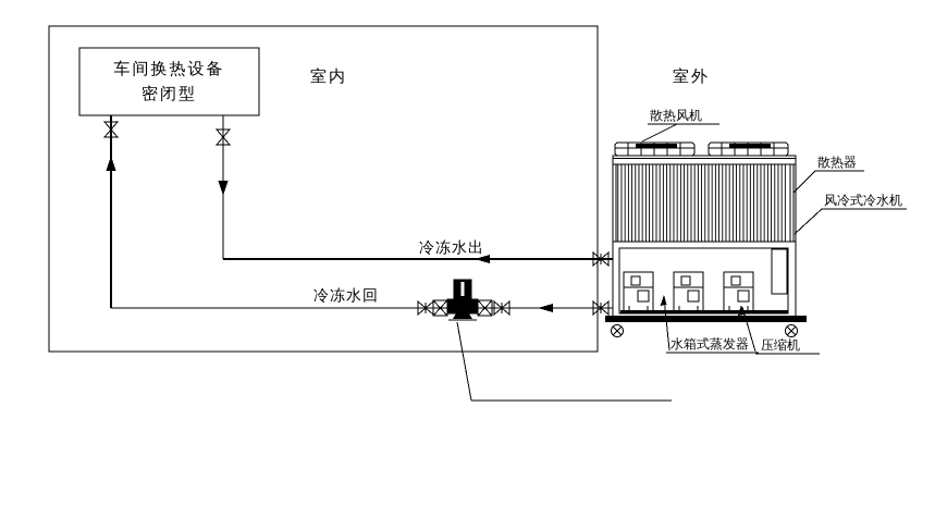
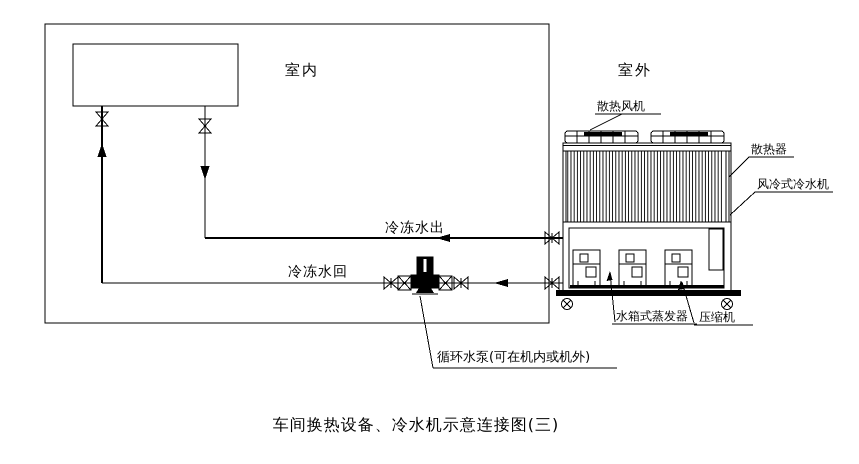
  室内
  室外
- 车间换热设备
- 密闭型
  冷冻水出
  冷冻水回
  散热风机
  散热器
  风冷式冷水机
  水箱式蒸发器
  压缩机
+ 循环水泵(可在机内或机外)
+ 车间换热设备、冷水机示意连接图(三)
